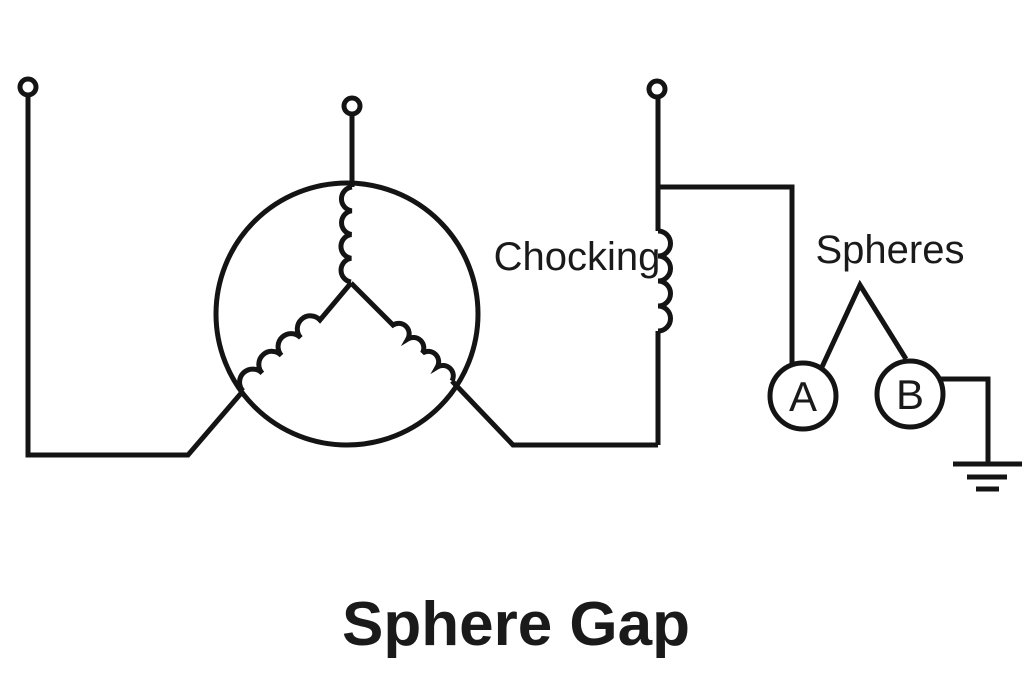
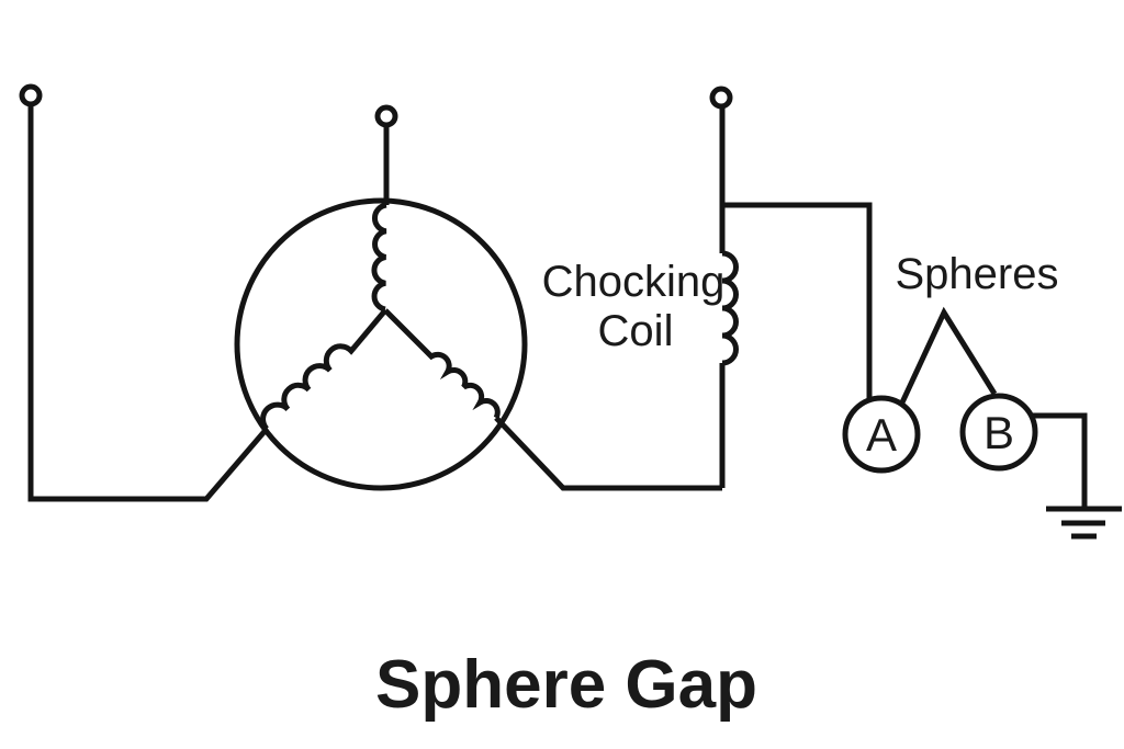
  Chocking
+ Coil
  Spheres
  A
  B
  Sphere Gap
